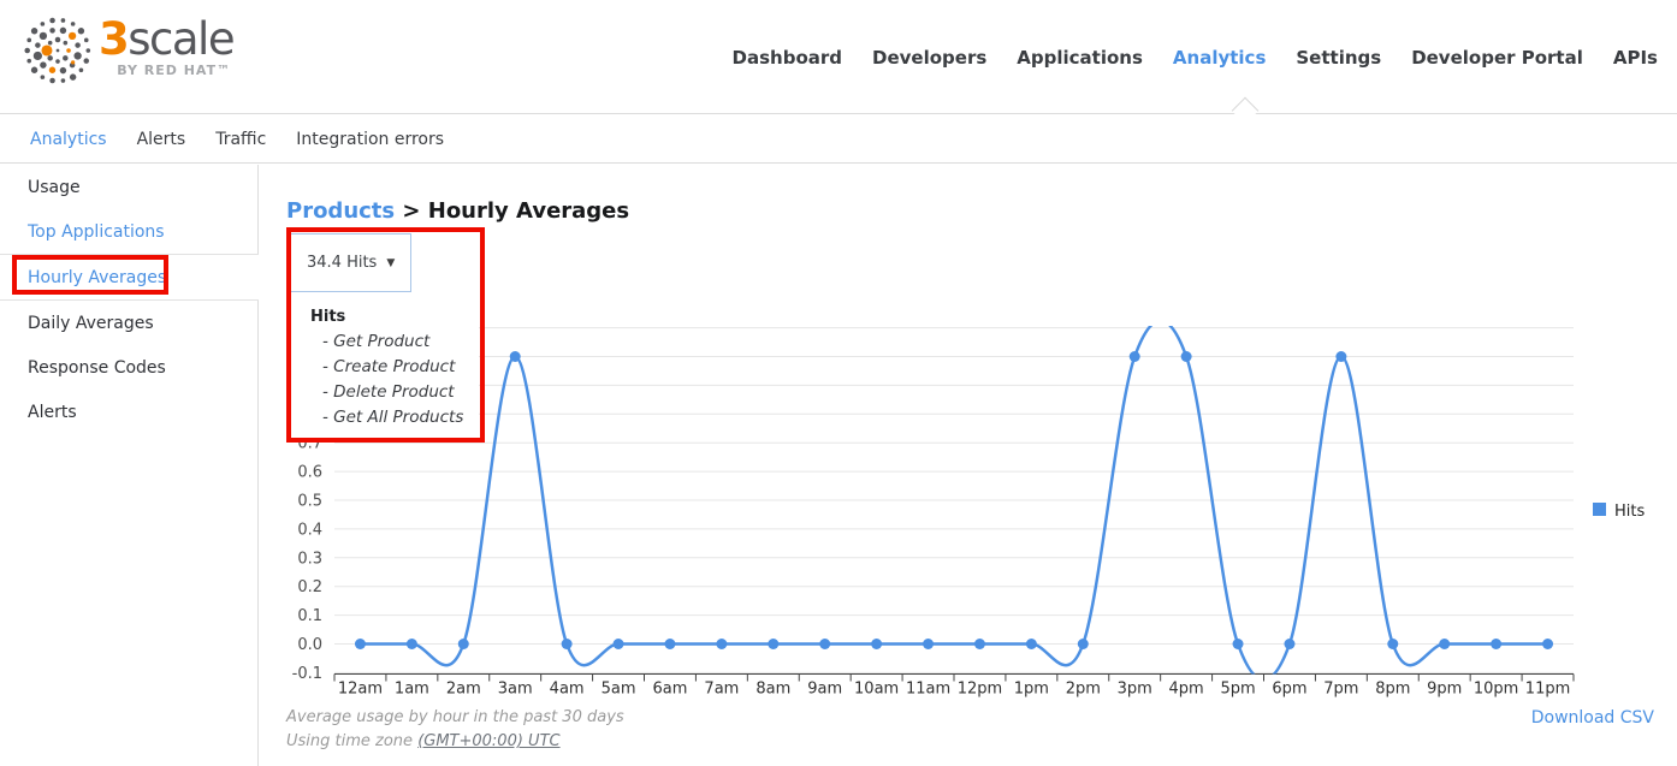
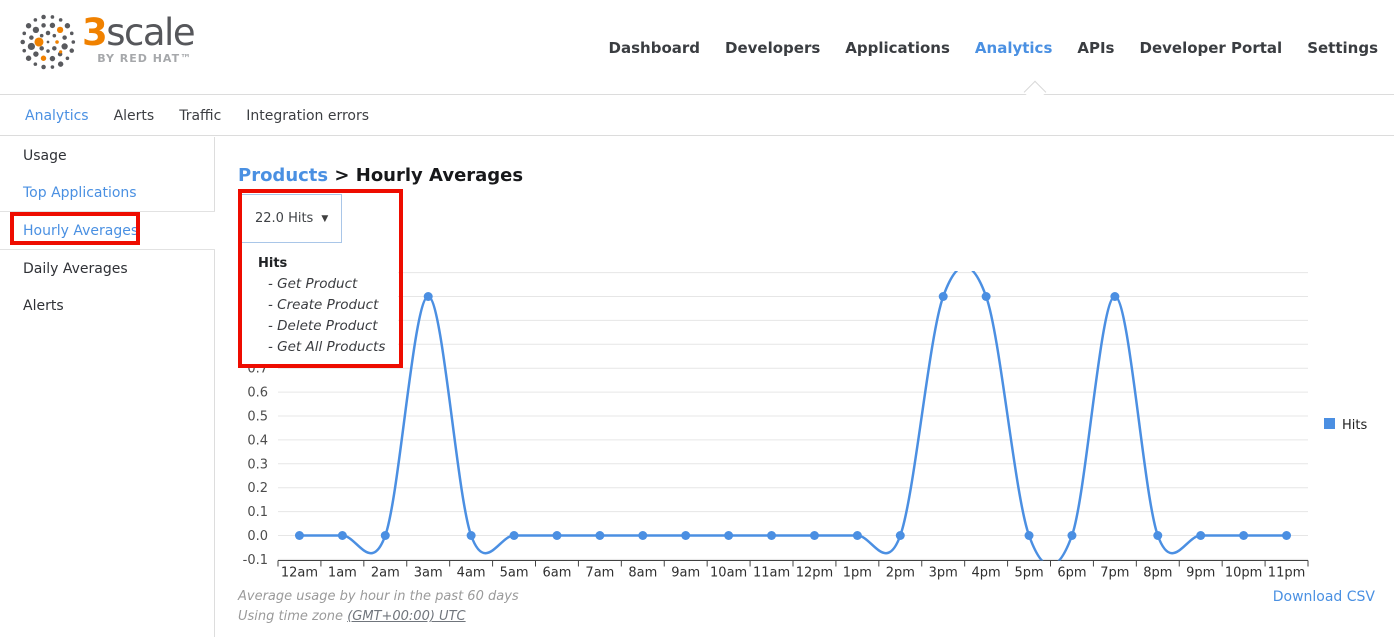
  3scale
  BY RED HAT™
  Dashboard
  Developers
  Applications
  Analytics
- Settings
+ APIs
  Developer Portal
- APIs
+ Settings
  Analytics
  Alerts
  Traffic
  Integration errors
  Usage
  Top Applications
  Hourly Averages
  Daily Averages
- Response Codes
  Alerts
  Products > Hourly Averages
  -0.1
  0.0
  0.1
  0.2
  0.3
  0.4
  0.5
  0.6
  0.7
  12am
  1am
  2am
  3am
  4am
  5am
  6am
  7am
  8am
  9am
  10am
  11am
  12pm
  1pm
  2pm
  3pm
  4pm
  5pm
  6pm
  7pm
  8pm
  9pm
  10pm
  11pm
  Hits
- 34.4 Hits
+ 22.0 Hits
  ▼
  Hits
  - Get Product
  - Create Product
  - Delete Product
  - Get All Products
- Average usage by hour in the past 30 days
+ Average usage by hour in the past 60 days
  Using time zone (GMT+00:00) UTC
  Download CSV
